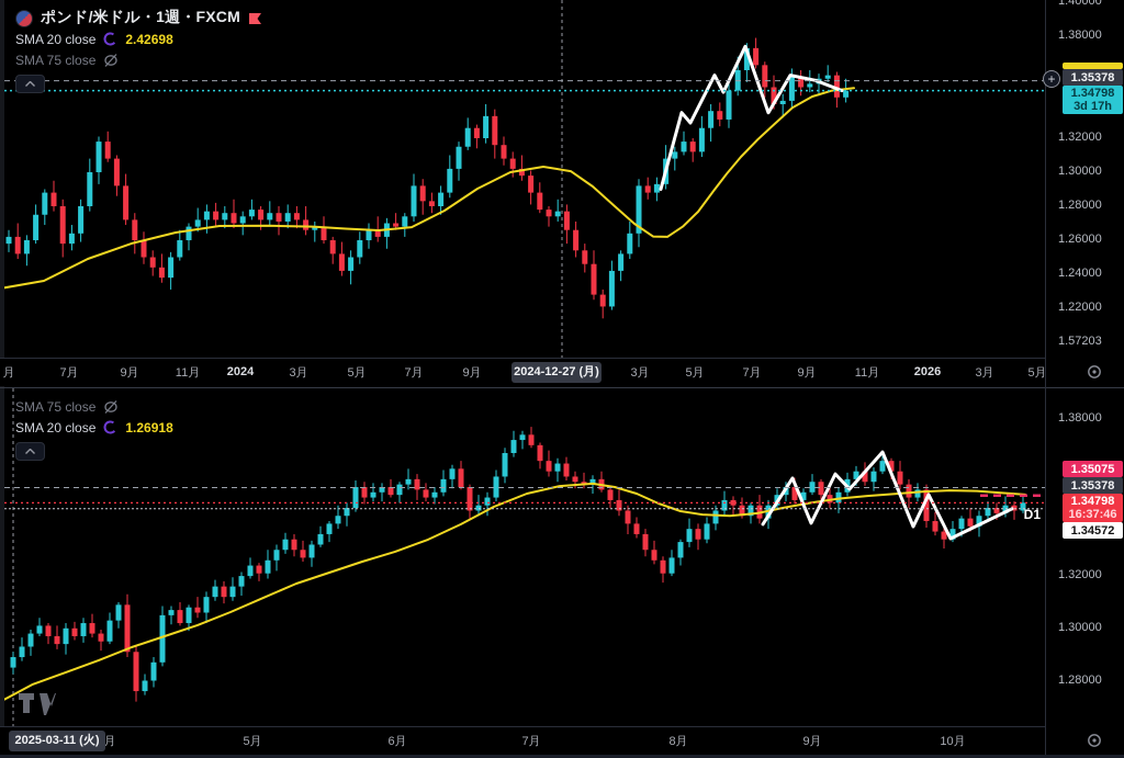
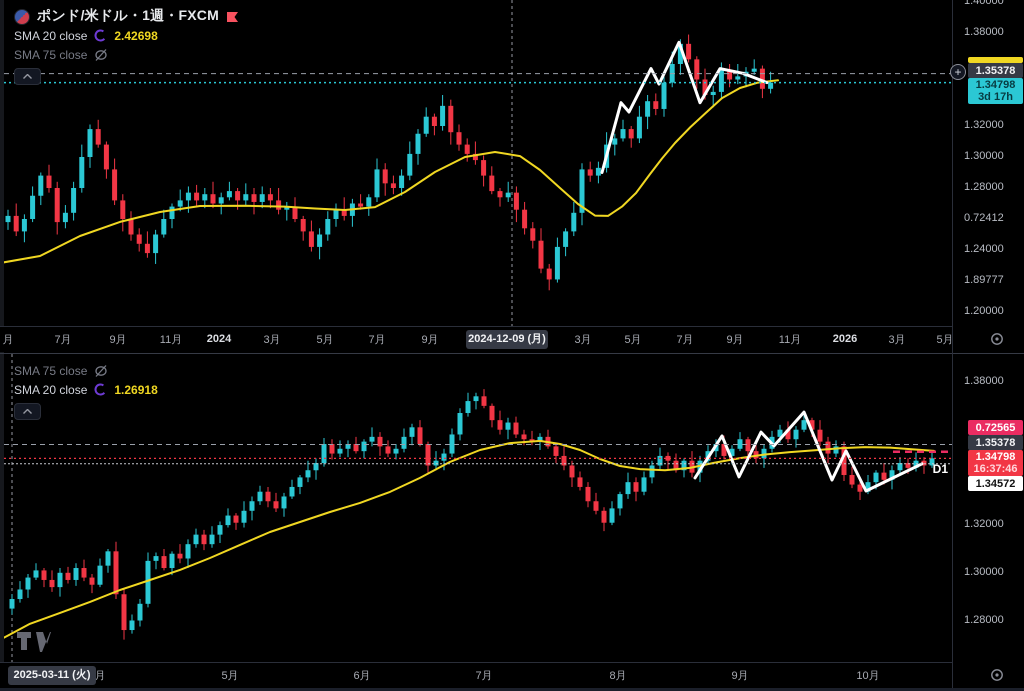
  ポンド/米ドル・1週・FXCM
  SMA 20 close
  2.42698
  SMA 75 close
  +
  1.35378
  1.34798
  3d 17h
  1.40000
  1.38000
  1.32000
  1.30000
  1.28000
- 1.26000
+ 0.72412
  1.24000
- 1.22000
+ 1.89777
- 1.57203
+ 1.20000
- 2024-12-27 (月)
+ 2024-12-09 (月)
  月
  7月
  9月
  11月
  2024
  3月
  5月
  7月
  9月
  3月
  5月
  7月
  9月
  11月
  2026
  3月
  5月
  D1
  SMA 75 close
  SMA 20 close
  1.26918
- 1.35075
+ 0.72565
  1.35378
  1.34798
  16:37:46
  1.34572
  1.38000
  1.32000
  1.30000
  1.28000
  2025-03-11 (火)
  5月
  6月
  7月
  8月
  9月
  10月
